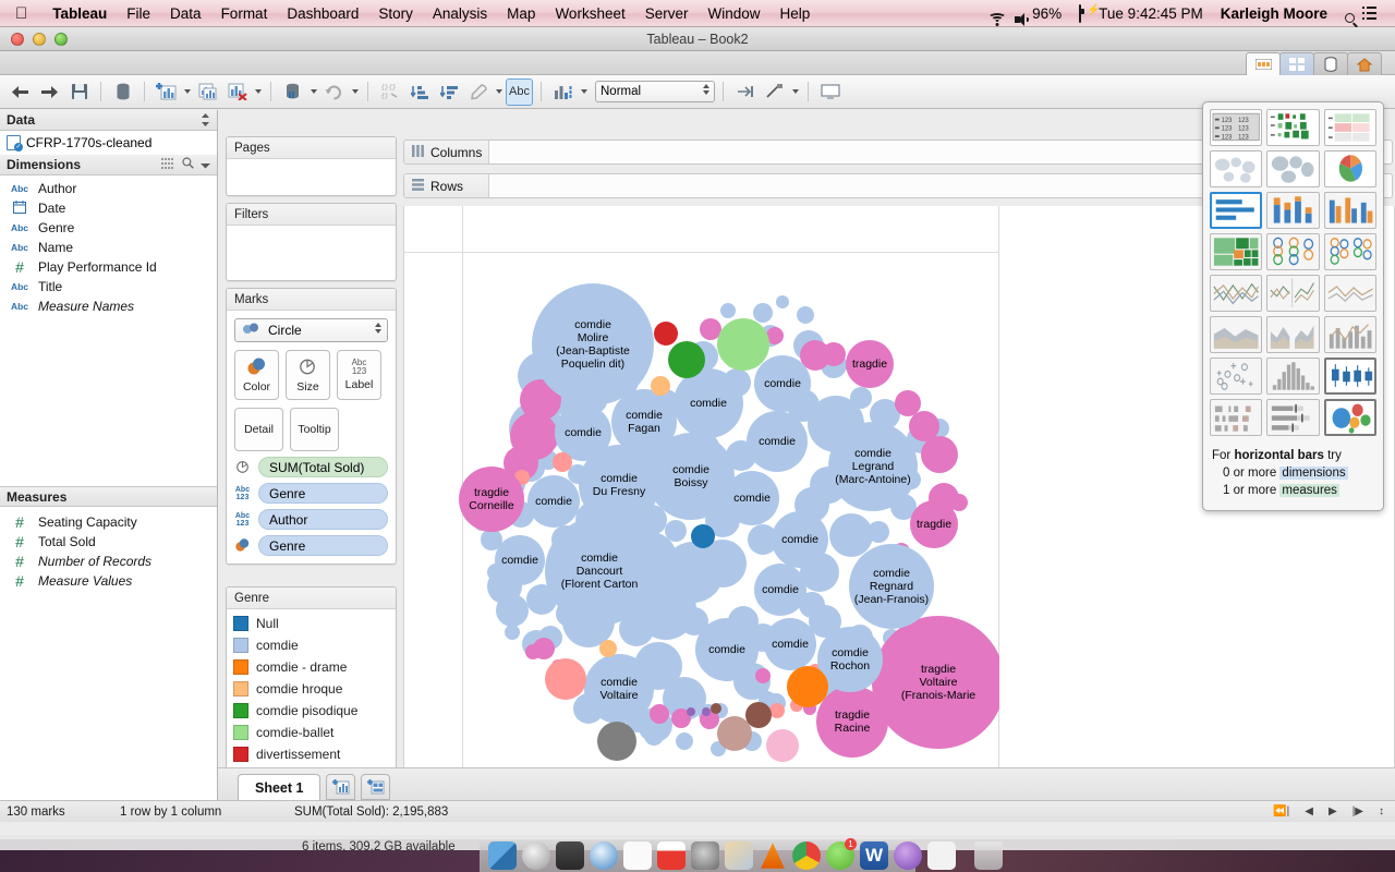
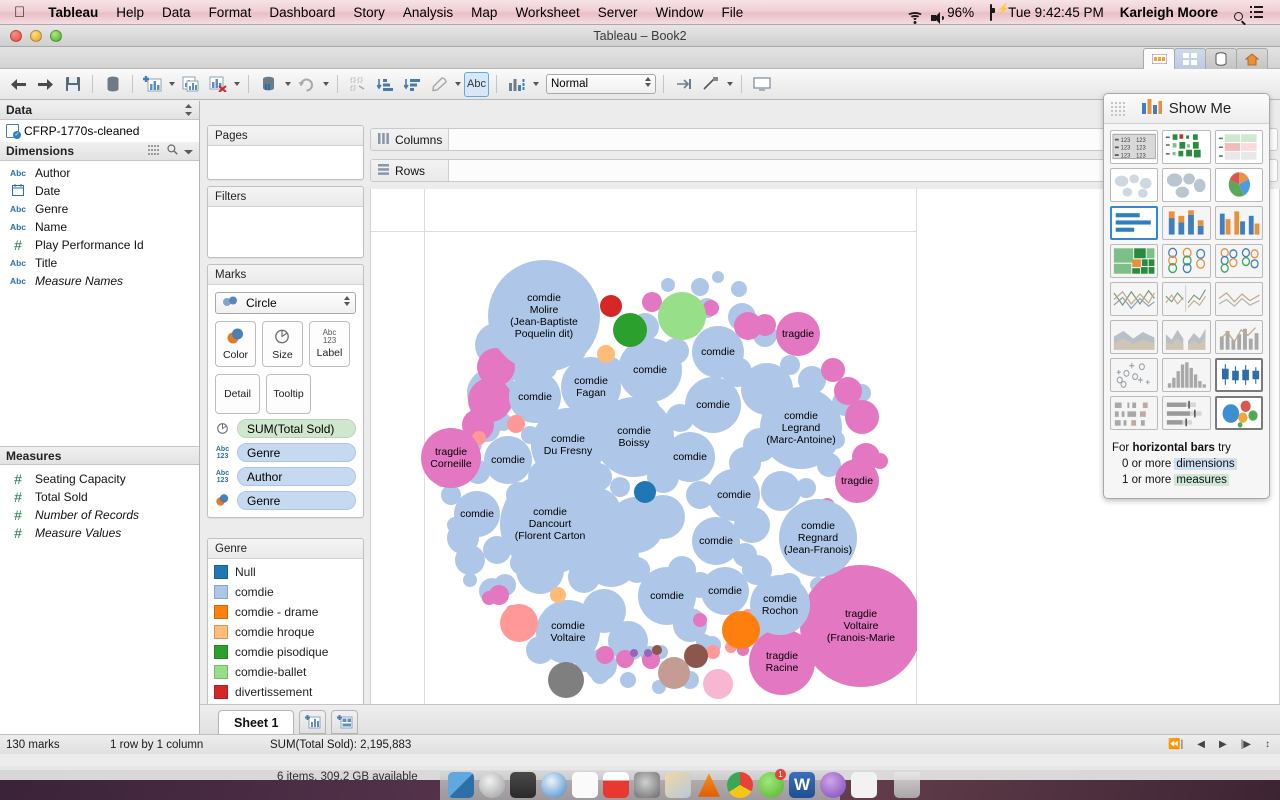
  
  Tableau
- File
+ Help
  Data
  Format
  Dashboard
  Story
  Analysis
  Map
  Worksheet
  Server
  Window
- Help
+ File
  96%
  ⚡
  Tue 9:42:45 PM
  Karleigh Moore
  Tableau – Book2
  Abc
  Normal
  Data
  CFRP-1770s-cleaned
  Dimensions
  Abc
  Author
  Date
  Abc
  Genre
  Abc
  Name
  #
  Play Performance Id
  Abc
  Title
  Abc
  Measure Names
  Measures
  #
  Seating Capacity
  #
  Total Sold
  #
  Number of Records
  #
  Measure Values
  Pages
  Filters
  Marks
  Circle
  Color
  Size
  Abc
  123
  Label
  Detail
  Tooltip
  SUM(Total Sold)
  Genre
  Author
  Genre
  Genre
  Null
  comdie
  comdie - drame
  comdie hroque
  comdie pisodique
  comdie-ballet
  divertissement
  Columns
  Rows
  comdie
  Molire
  (Jean-Baptiste
  Poquelin dit)
  tragdie
  Voltaire
  (Franois-Marie
  comdie
  Dancourt
  (Florent Carton
  comdie
  Regnard
  (Jean-Franois)
  comdie
  Legrand
  (Marc-Antoine)
  comdie
  Boissy
  comdie
  Du Fresny
  comdie
  Fagan
  tragdie
  Racine
  tragdie
  Corneille
  comdie
  Rochon
  comdie
  Voltaire
  comdie
  comdie
  comdie
  comdie
  comdie
  comdie
  comdie
  comdie
  comdie
  comdie
  comdie
  tragdie
  tragdie
+ Show Me
  For horizontal bars try
  0 or more dimensions
  1 or more measures
  Sheet 1
  130 marks
  1 row by 1 column
  SUM(Total Sold): 2,195,883
  ⏪|
  ◀
  ▶
  |▶
  ↕
  6 items, 309.2 GB available
  1
  W
